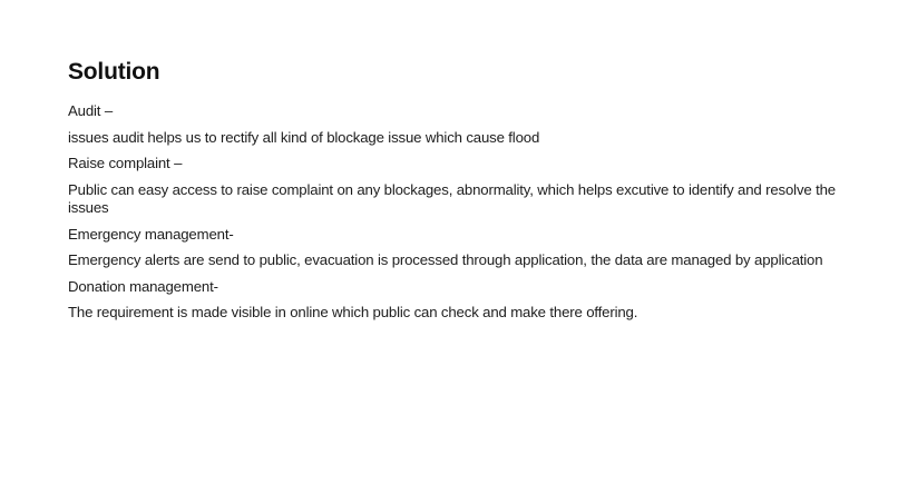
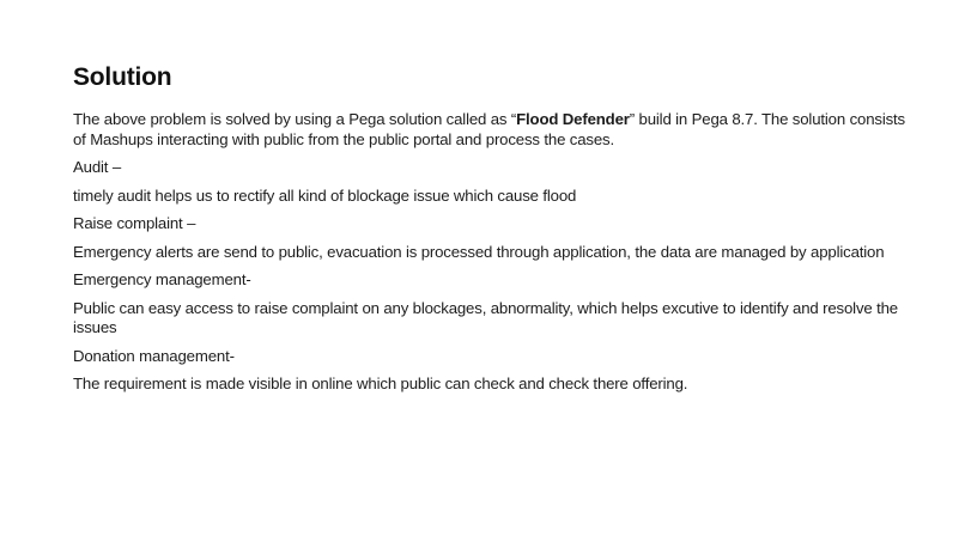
  Solution
+ The above problem is solved by using a Pega solution called as “Flood Defender” build in Pega 8.7. The solution consists of Mashups interacting with public from the public portal and process the cases.
  Audit –
- issues audit helps us to rectify all kind of blockage issue which cause flood
+ timely audit helps us to rectify all kind of blockage issue which cause flood
  Raise complaint –
- Public can easy access to raise complaint on any blockages, abnormality, which helps excutive to identify and resolve the issues
+ Emergency alerts are send to public, evacuation is processed through application, the data are managed by application
  Emergency management-
- Emergency alerts are send to public, evacuation is processed through application, the data are managed by application
+ Public can easy access to raise complaint on any blockages, abnormality, which helps excutive to identify and resolve the issues
  Donation management-
- The requirement is made visible in online which public can check and make there offering.
+ The requirement is made visible in online which public can check and check there offering.
